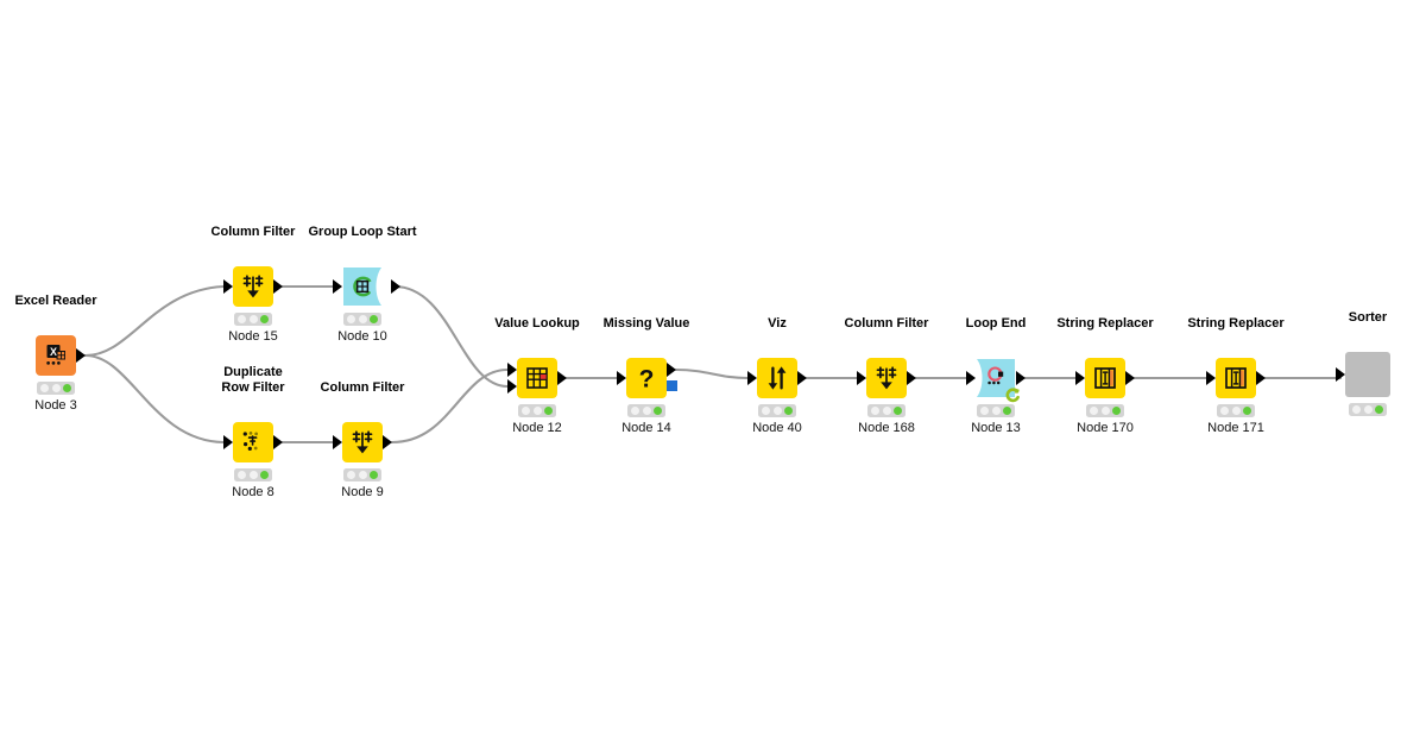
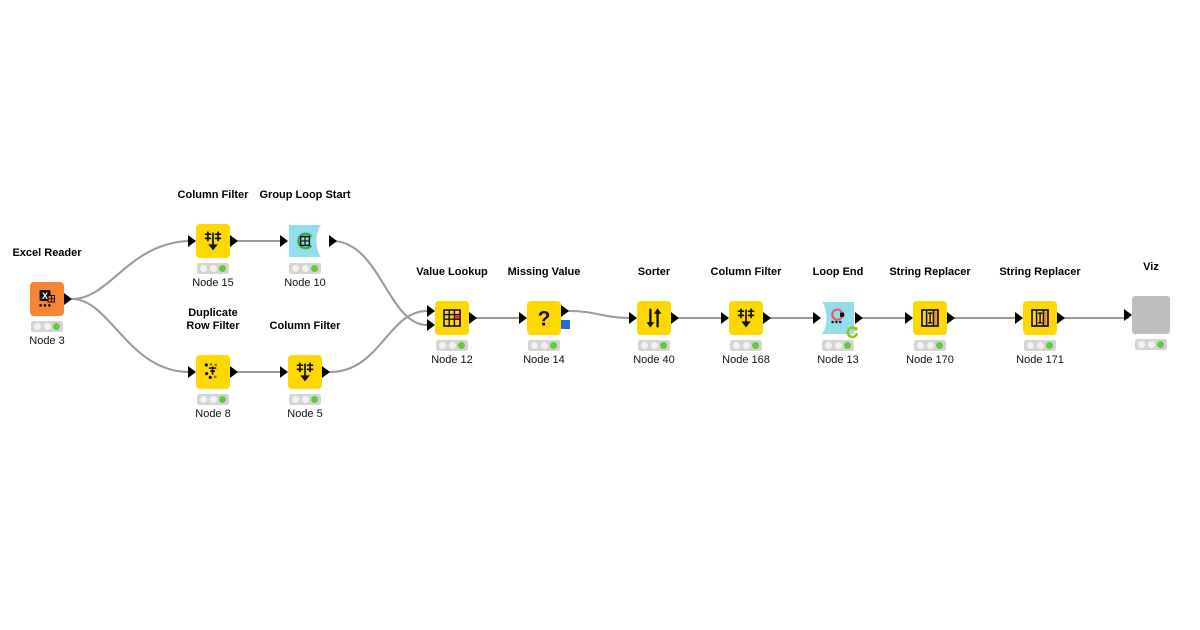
  Excel Reader
  X
  Node 3
  Column Filter
  Node 15
  Group Loop Start
  Node 10
  Duplicate
  Row Filter
  Node 8
  Column Filter
- Node 9
+ Node 5
  Value Lookup
  Node 12
  Missing Value
  ?
  Node 14
- Viz
+ Sorter
  Node 40
  Column Filter
  Node 168
  Loop End
  Node 13
  String Replacer
  Node 170
  String Replacer
  Node 171
- Sorter
+ Viz
